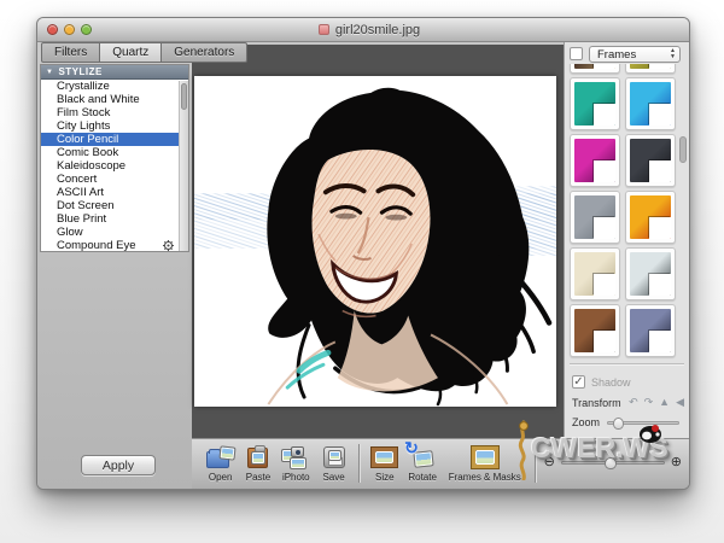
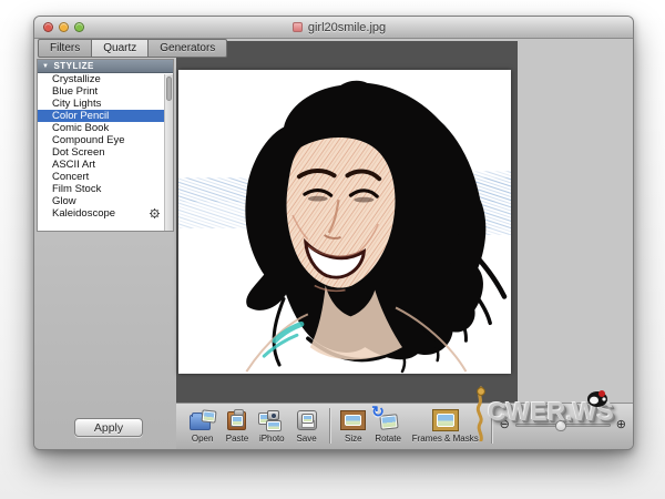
  girl20smile.jpg
  Filters
  Quartz
  Generators
  STYLIZE
  Crystallize
- Black and White
- Film Stock
+ Blue Print
  City Lights
  Color Pencil
  Comic Book
- Kaleidoscope
+ Compound Eye
- Concert
+ Dot Screen
  ASCII Art
- Dot Screen
+ Concert
- Blue Print
+ Film Stock
  Glow
- Compound Eye
+ Kaleidoscope
  Apply
- Frames
- ✓
- Shadow
- Transform
- ↶
- ↷
- ▲
- ◀
- Zoom
  Open
  Paste
  iPhoto
  Save
  Size
  ↻
  Rotate
  Frames & Masks
  ⊖
  ⊕
  CWER.WS
